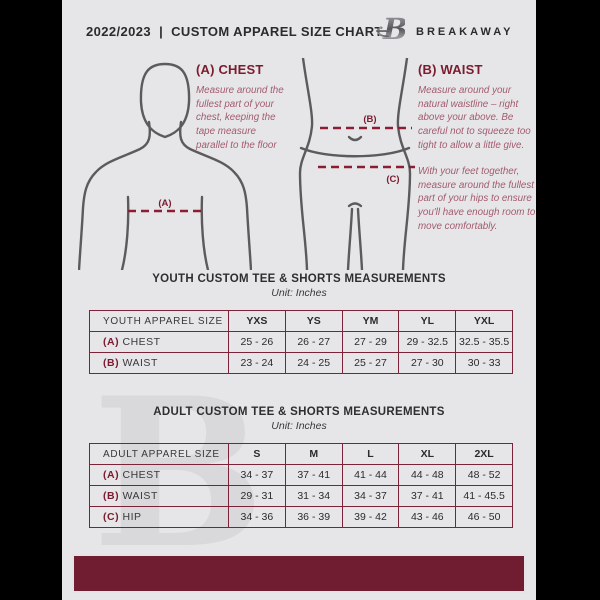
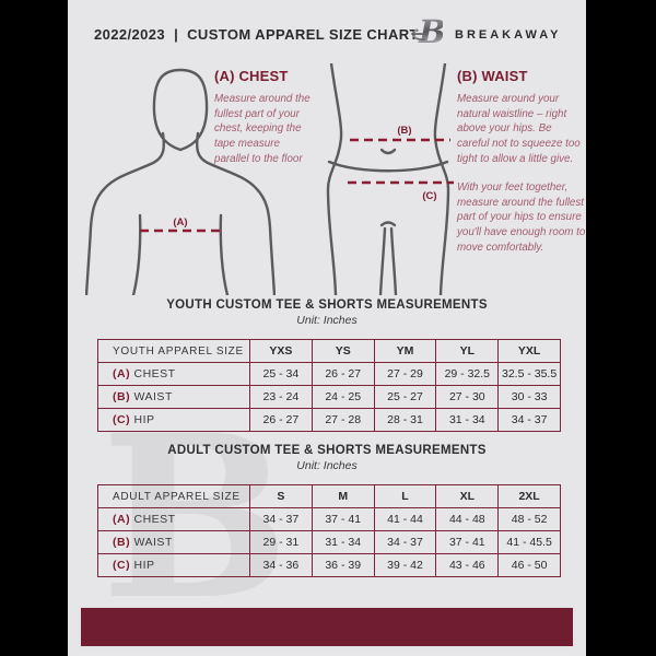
  2022/2023 | CUSTOM APPAREL SIZE CHAR
  B
  BREAKAWAY
  (A)
  (B)
  (C)
  (A) CHEST
  Measure around the fullest part of your chest, keeping the tape measure parallel to the floor
  (B) WAIST
- Measure around your natural waistline – right above your above. Be careful not to squeeze too tight to allow a little give.
+ Measure around your natural waistline – right above your hips. Be careful not to squeeze too tight to allow a little give.
  With your feet together, measure around the fullest part of your hips to ensure you'll have enough room to move comfortably.
  B
  YOUTH CUSTOM TEE & SHORTS MEASUREMENTS
  Unit: Inches
  YOUTH APPAREL SIZE	YXS	YS	YM	YL	YXL
- (A) CHEST	25 - 26	26 - 27	27 - 29	29 - 32.5	32.5 - 35.5
+ (A) CHEST	25 - 34	26 - 27	27 - 29	29 - 32.5	32.5 - 35.5
  (B) WAIST	23 - 24	24 - 25	25 - 27	27 - 30	30 - 33
+ (C) HIP	26 - 27	27 - 28	28 - 31	31 - 34	34 - 37
  ADULT CUSTOM TEE & SHORTS MEASUREMENTS
  Unit: Inches
  ADULT APPAREL SIZE	S	M	L	XL	2XL
  (A) CHEST	34 - 37	37 - 41	41 - 44	44 - 48	48 - 52
  (B) WAIST	29 - 31	31 - 34	34 - 37	37 - 41	41 - 45.5
  (C) HIP	34 - 36	36 - 39	39 - 42	43 - 46	46 - 50
